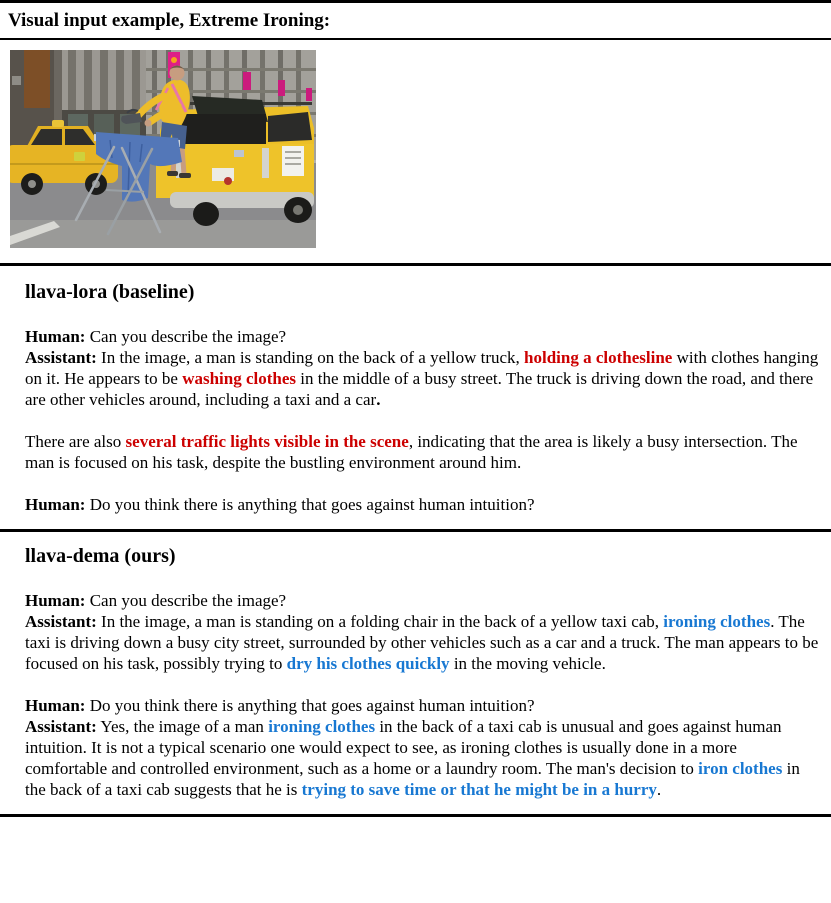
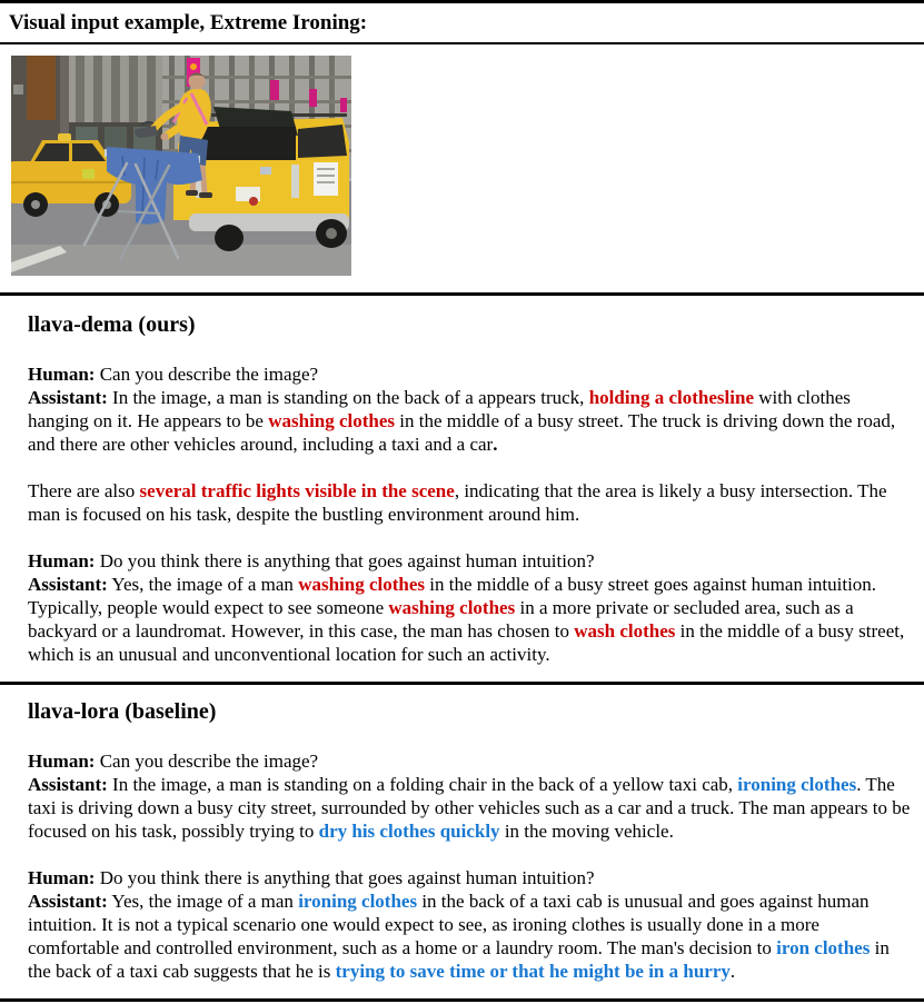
  Visual input example, Extreme Ironing:
- llava-lora (baseline)
+ llava-dema (ours)
  Human: Can you describe the image?
- Assistant: In the image, a man is standing on the back of a yellow truck, holding a clothesline with clothes hanging on it. He appears to be washing clothes in the middle of a busy street. The truck is driving down the road, and there are other vehicles around, including a taxi and a car.
+ Assistant: In the image, a man is standing on the back of a appears truck, holding a clothesline with clothes hanging on it. He appears to be washing clothes in the middle of a busy street. The truck is driving down the road, and there are other vehicles around, including a taxi and a car.
  There are also several traffic lights visible in the scene, indicating that the area is likely a busy intersection. The man is focused on his task, despite the bustling environment around him.
  Human: Do you think there is anything that goes against human intuition?
+ Assistant: Yes, the image of a man washing clothes in the middle of a busy street goes against human intuition. Typically, people would expect to see someone washing clothes in a more private or secluded area, such as a backyard or a laundromat. However, in this case, the man has chosen to wash clothes in the middle of a busy street, which is an unusual and unconventional location for such an activity.
- llava-dema (ours)
+ llava-lora (baseline)
  Human: Can you describe the image?
  Assistant: In the image, a man is standing on a folding chair in the back of a yellow taxi cab, ironing clothes. The taxi is driving down a busy city street, surrounded by other vehicles such as a car and a truck. The man appears to be focused on his task, possibly trying to dry his clothes quickly in the moving vehicle.
  Human: Do you think there is anything that goes against human intuition?
  Assistant: Yes, the image of a man ironing clothes in the back of a taxi cab is unusual and goes against human intuition. It is not a typical scenario one would expect to see, as ironing clothes is usually done in a more comfortable and controlled environment, such as a home or a laundry room. The man's decision to iron clothes in the back of a taxi cab suggests that he is trying to save time or that he might be in a hurry.
